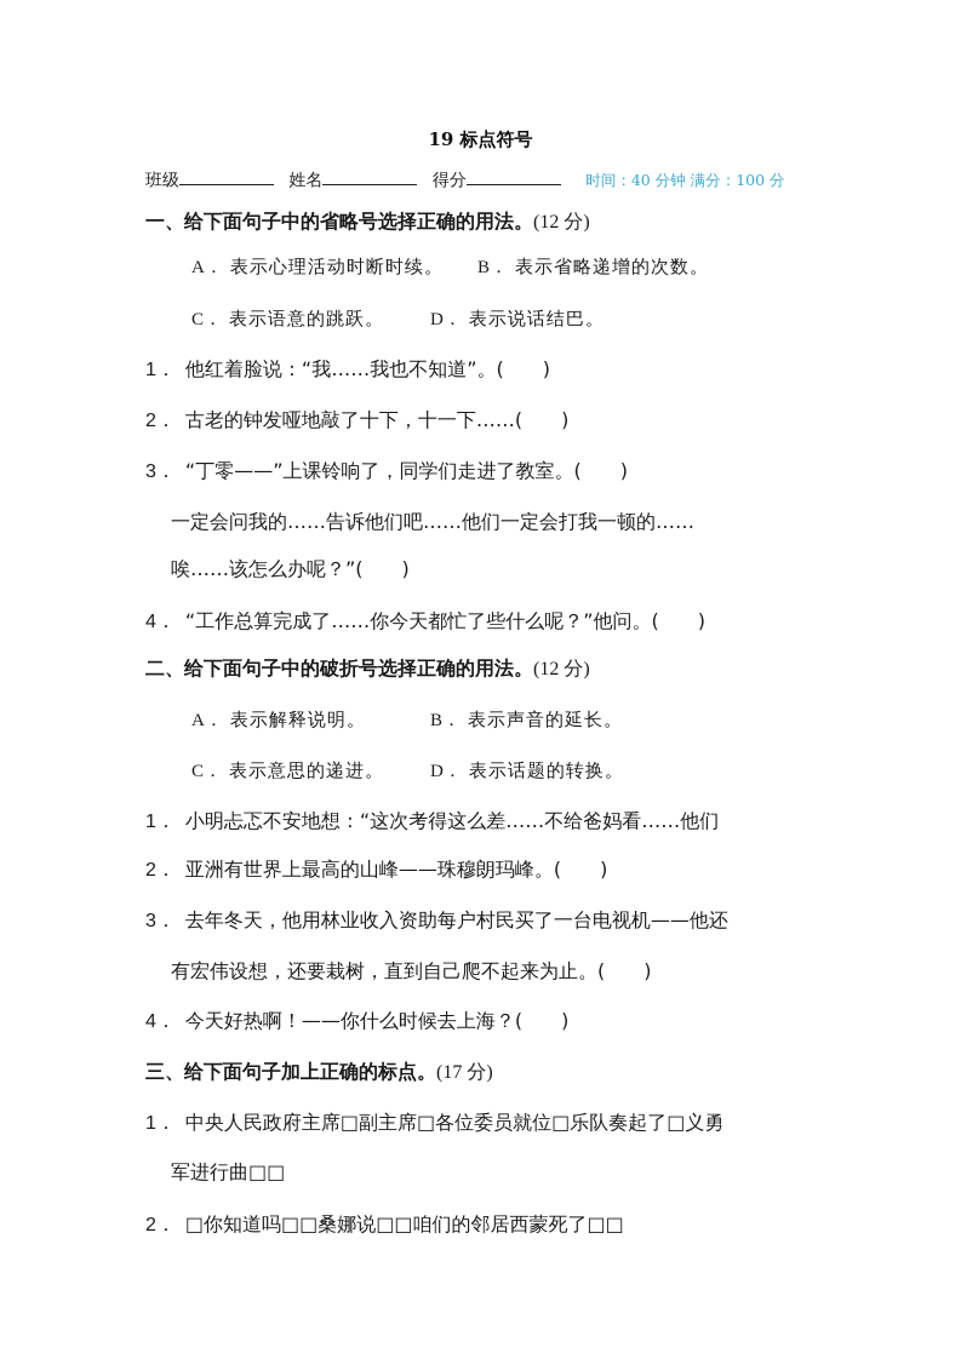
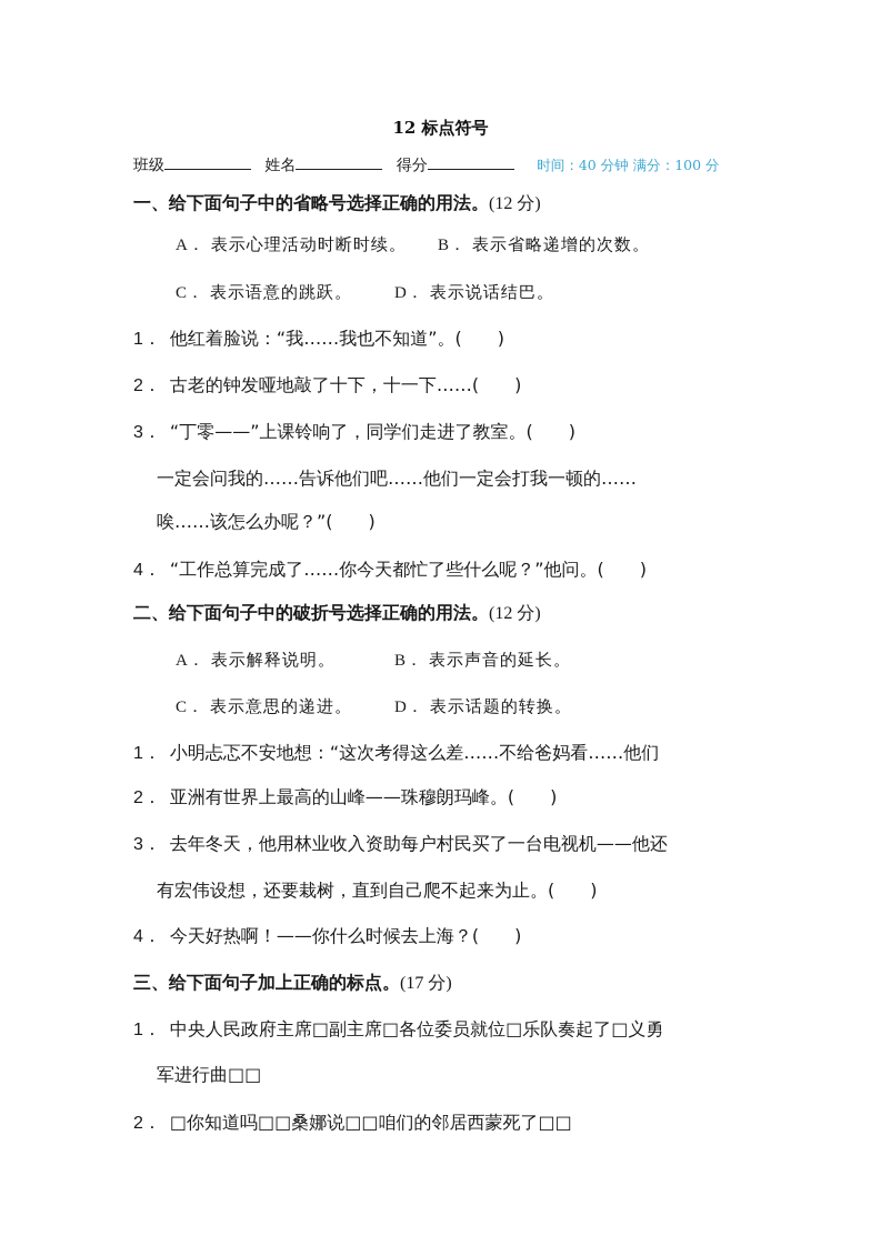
- 19 标点符号
+ 12 标点符号
  班级 姓名 得分 时间：40 分钟 满分：100 分
  一、给下面句子中的省略号选择正确的用法。(12 分)
  A． 表示心理活动时断时续。 B． 表示省略递增的次数。
  C． 表示语意的跳跃。 D． 表示说话结巴。
  1． 他红着脸说：“我……我也不知道”。( )
  2． 古老的钟发哑地敲了十下，十一下……( )
  3． “丁零——”上课铃响了，同学们走进了教室。( )
  一定会问我的……告诉他们吧……他们一定会打我一顿的……
  唉……该怎么办呢？”( )
  4． “工作总算完成了……你今天都忙了些什么呢？”他问。( )
  二、给下面句子中的破折号选择正确的用法。(12 分)
  A． 表示解释说明。 B． 表示声音的延长。
  C． 表示意思的递进。 D． 表示话题的转换。
  1． 小明忐忑不安地想：“这次考得这么差……不给爸妈看……他们
  2． 亚洲有世界上最高的山峰——珠穆朗玛峰。( )
  3． 去年冬天，他用林业收入资助每户村民买了一台电视机——他还
  有宏伟设想，还要栽树，直到自己爬不起来为止。( )
  4． 今天好热啊！——你什么时候去上海？( )
  三、给下面句子加上正确的标点。(17 分)
  1． 中央人民政府主席□副主席□各位委员就位□乐队奏起了□义勇
  军进行曲□□
  2． □你知道吗□□桑娜说□□咱们的邻居西蒙死了□□
